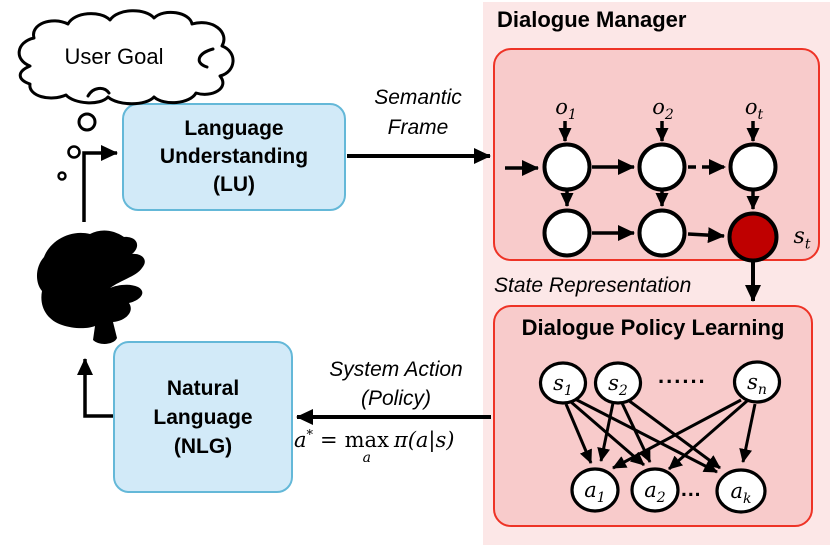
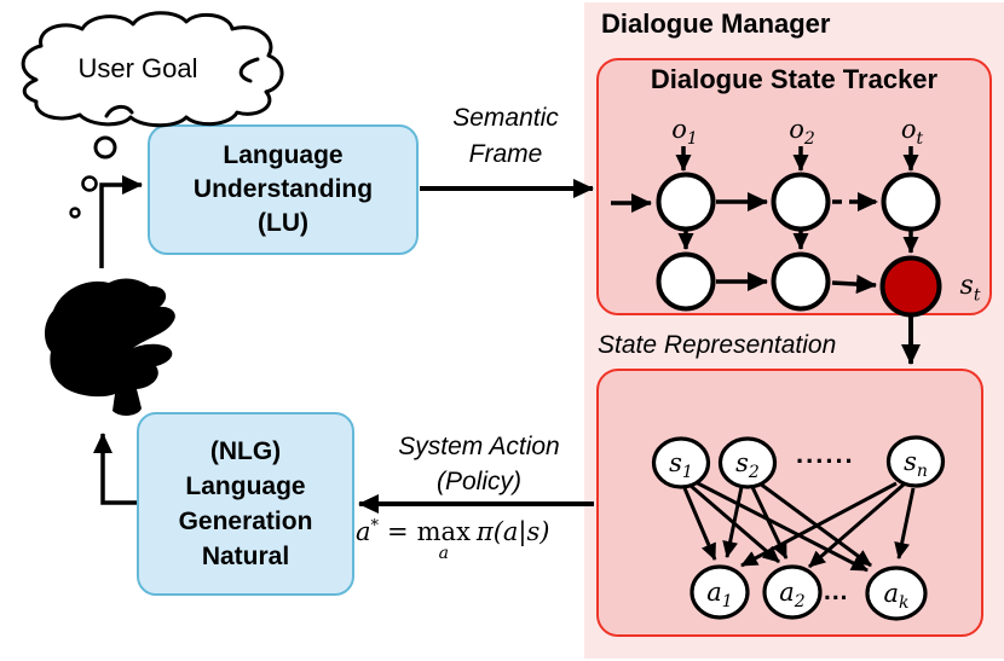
  Language
  Understanding
  (LU)
- Natural
+ (NLG)
  Language
+ Generation
- (NLG)
+ Natural
  User Goal
  Semantic
  Frame
  Dialogue Manager
+ Dialogue State Tracker
  o1
  o2
  ot
  st
  State Representation
- Dialogue Policy Learning
  s1
  s2
  sn
  ......
  a1
  a2
  ak
  ...
  System Action
  (Policy)
  a
  *
  =
  max
  a
  π(a|s)
